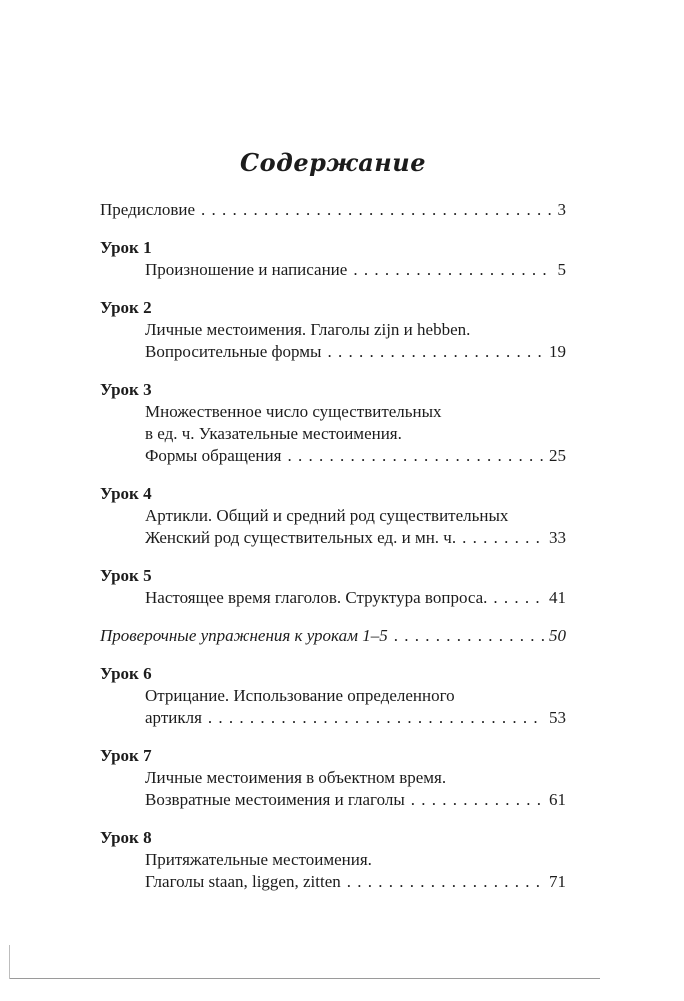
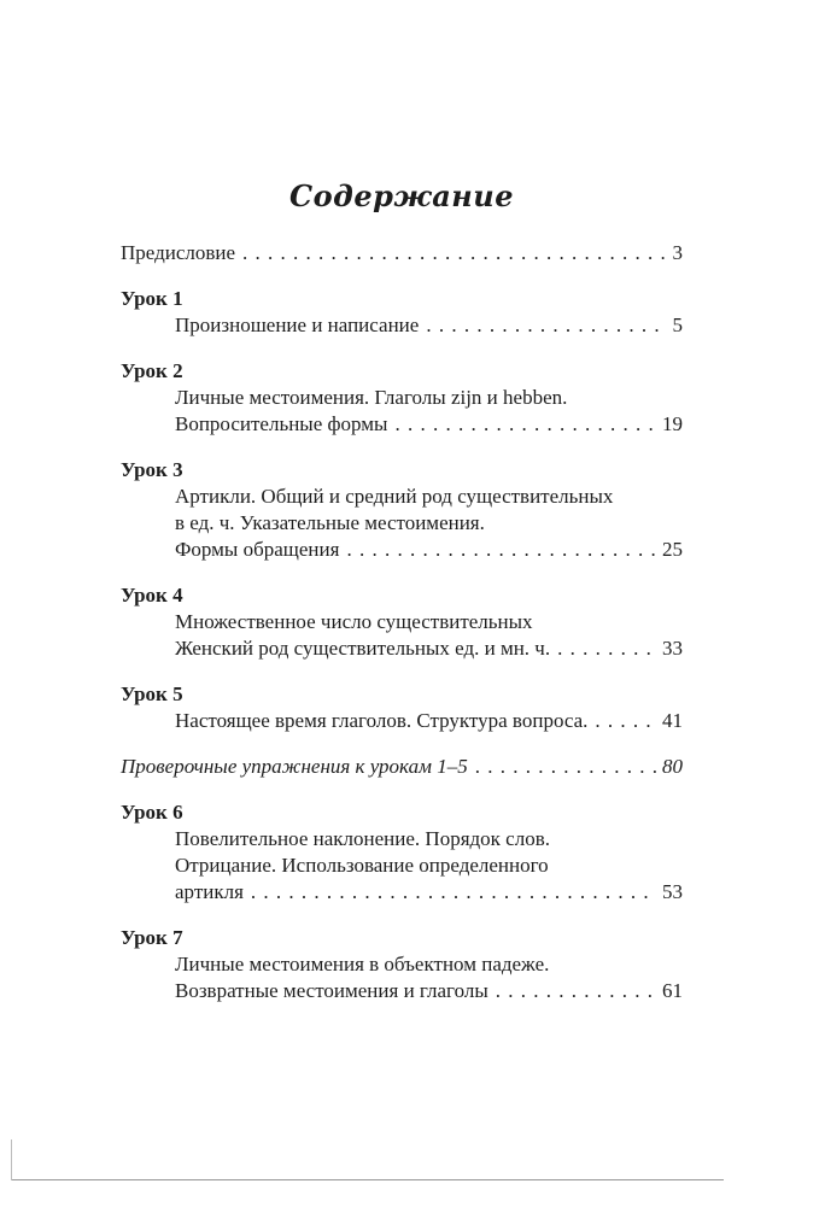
  Содержание
  Предисловие
  3
  Урок 1
  Произношение и написание
  5
  Урок 2
  Личные местоимения. Глаголы zijn и hebben.
  Вопросительные формы
  19
  Урок 3
- Множественное число существительных
+ Артикли. Общий и средний род существительных
  в ед. ч. Указательные местоимения.
  Формы обращения
  25
  Урок 4
- Артикли. Общий и средний род существительных
+ Множественное число существительных
  Женский род существительных ед. и мн. ч.
  33
  Урок 5
  Настоящее время глаголов. Структура вопроса.
  41
  Проверочные упражнения к урокам 1–5
- 50
+ 80
  Урок 6
+ Повелительное наклонение. Порядок слов.
  Отрицание. Использование определенного
  артикля
  53
  Урок 7
- Личные местоимения в объектном время.
+ Личные местоимения в объектном падеже.
  Возвратные местоимения и глаголы
  61
- Урок 8
- Притяжательные местоимения.
- Глаголы staan, liggen, zitten
- 71
